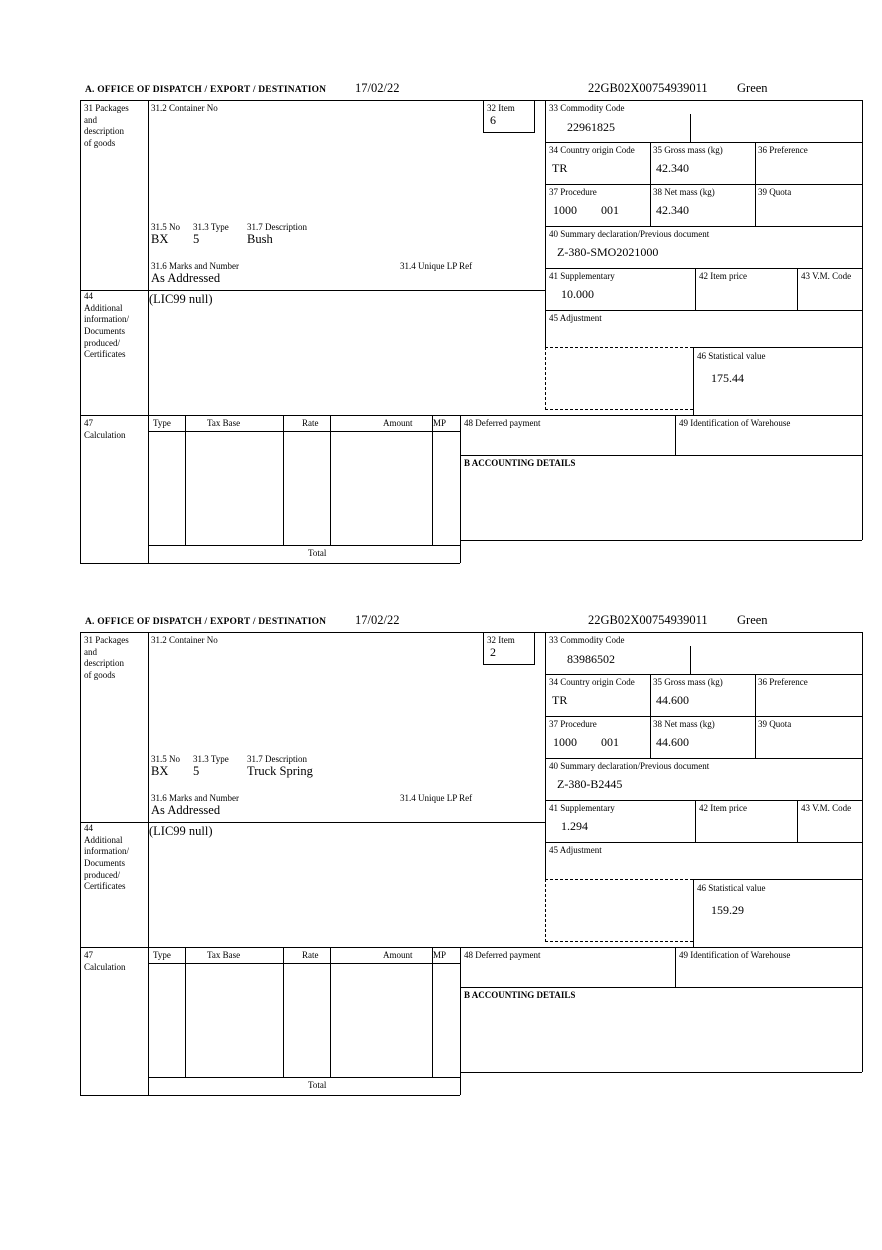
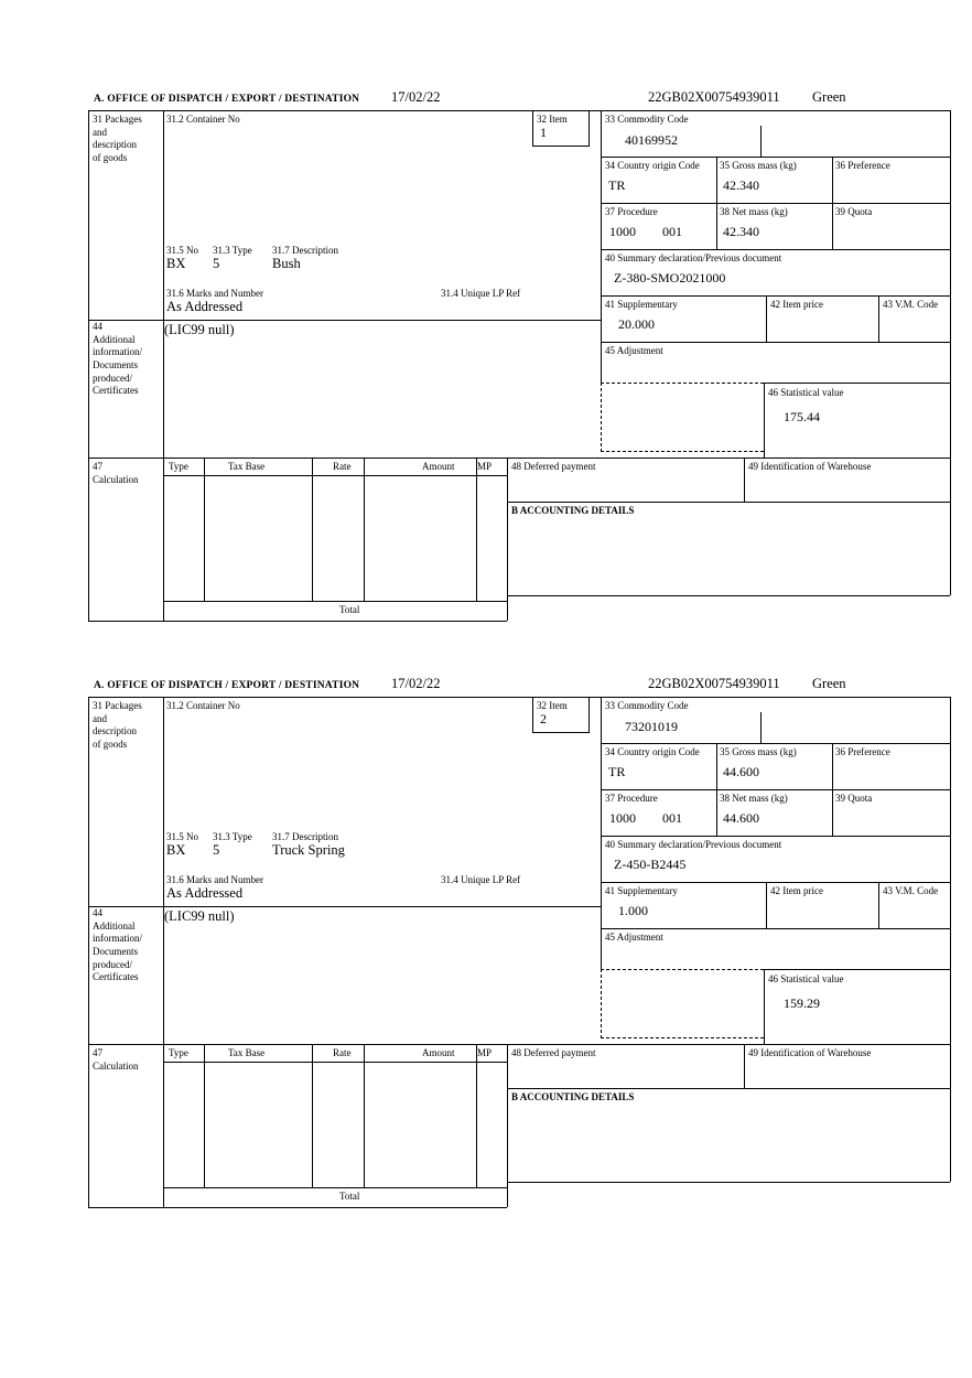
  A. OFFICE OF DISPATCH / EXPORT / DESTINATION
  17/02/22
  22GB02X00754939011
  Green
  31 Packages
  and
  description
  of goods
  31.2 Container No
  32 Item
- 6
+ 1
  31.5 No
  31.3 Type
  31.7 Description
  BX
  5
  Bush
  31.6 Marks and Number
  31.4 Unique LP Ref
  As Addressed
  33 Commodity Code
- 22961825
+ 40169952
  34 Country origin Code
  TR
  35 Gross mass (kg)
  42.340
  36 Preference
  37 Procedure
  1000
  001
  38 Net mass (kg)
  42.340
  39 Quota
  40 Summary declaration/Previous document
  Z-380-SMO2021000
  41 Supplementary
- 10.000
+ 20.000
  42 Item price
  43 V.M. Code
  45 Adjustment
  46 Statistical value
  175.44
  44
  Additional
  information/
  Documents
  produced/
  Certificates
  (LIC99 null)
  47
  Calculation
  Type
  Tax Base
  Rate
  Amount
  MP
  Total
  48 Deferred payment
  49 Identification of Warehouse
  B ACCOUNTING DETAILS
  A. OFFICE OF DISPATCH / EXPORT / DESTINATION
  17/02/22
  22GB02X00754939011
  Green
  31 Packages
  and
  description
  of goods
  31.2 Container No
  32 Item
  2
  31.5 No
  31.3 Type
  31.7 Description
  BX
  5
  Truck Spring
  31.6 Marks and Number
  31.4 Unique LP Ref
  As Addressed
  33 Commodity Code
- 83986502
+ 73201019
  34 Country origin Code
  TR
  35 Gross mass (kg)
  44.600
  36 Preference
  37 Procedure
  1000
  001
  38 Net mass (kg)
  44.600
  39 Quota
  40 Summary declaration/Previous document
- Z-380-B2445
+ Z-450-B2445
  41 Supplementary
- 1.294
+ 1.000
  42 Item price
  43 V.M. Code
  45 Adjustment
  46 Statistical value
  159.29
  44
  Additional
  information/
  Documents
  produced/
  Certificates
  (LIC99 null)
  47
  Calculation
  Type
  Tax Base
  Rate
  Amount
  MP
  Total
  48 Deferred payment
  49 Identification of Warehouse
  B ACCOUNTING DETAILS
